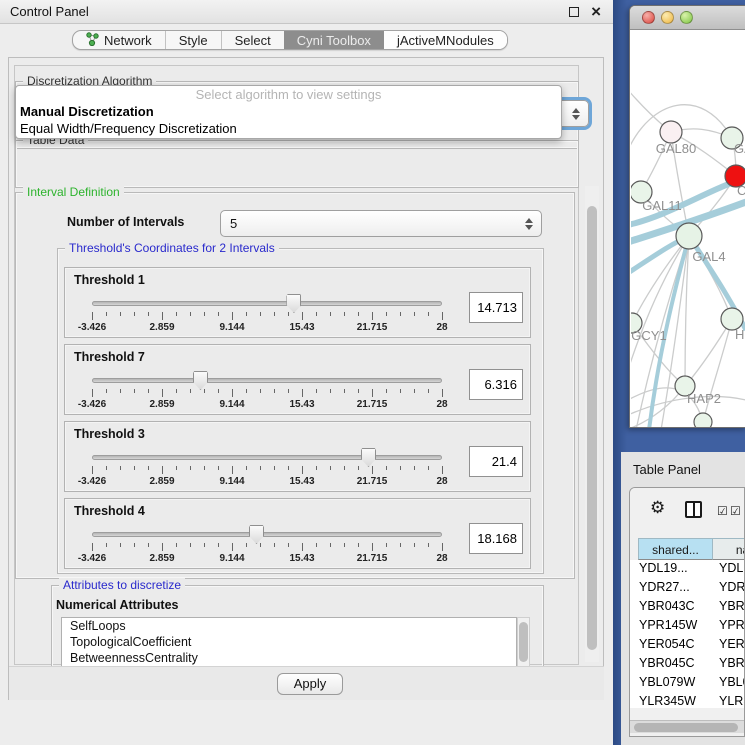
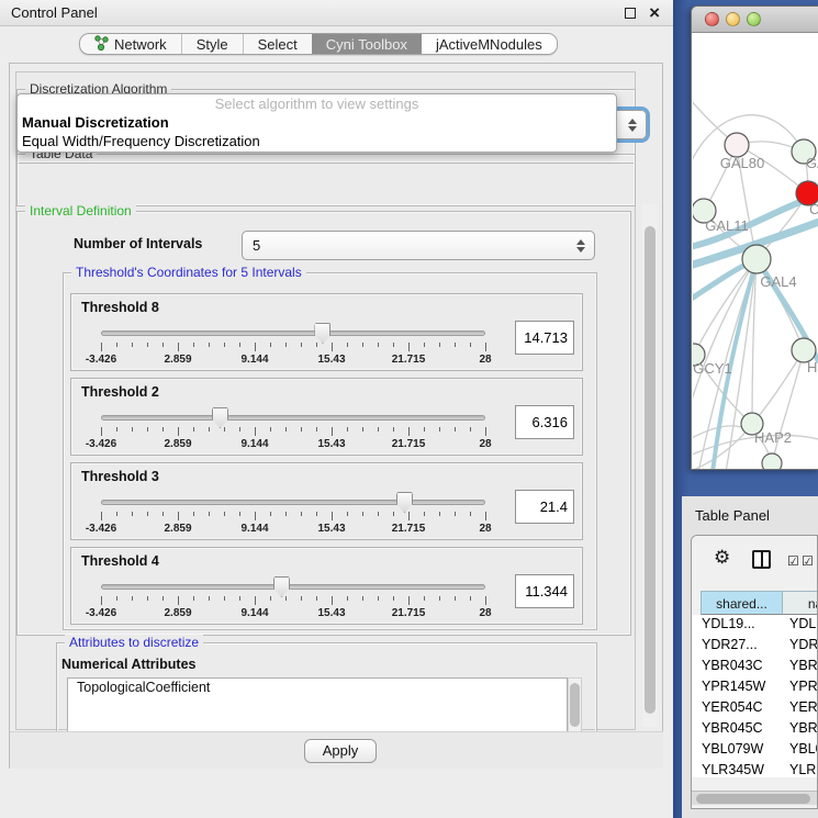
  Control Panel
  ×
  Network
  Style
  Select
  Cyni Toolbox
  jActiveMNodules
  Discretization Algorithm
  Select algorithm to view settings
  Manual Discretization
  Equal Width/Frequency Discretization
  Table Data
  Interval Definition
  Number of Intervals
  5
- Threshold's Coordinates for 2 Intervals
+ Threshold's Coordinates for 5 Intervals
- Threshold 1
+ Threshold 8
  -3.426
  2.859
  9.144
  15.43
  21.715
  28
  14.713
- Threshold 7
+ Threshold 2
  -3.426
  2.859
  9.144
  15.43
  21.715
  28
  6.316
  Threshold 3
  -3.426
  2.859
  9.144
  15.43
  21.715
  28
  21.4
  Threshold 4
  -3.426
  2.859
  9.144
  15.43
  21.715
  28
- 18.168
+ 11.344
  Attributes to discretize
  Numerical Attributes
- SelfLoops
  TopologicalCoefficient
- BetweennessCentrality
  Apply
  GAL80
  C
  GAL11
  GAL4
  GCY1
  H
  HAP2
  Table Panel
  ⚙
  ☑
  ☑
  shared...
  YDL19...
  YDL
  YDR27...
  YDR
  YBR043C
  YBR
  YPR145W
  YPR
  YER054C
  YER
  YBR045C
  YBR
  YBL079W
  YBL
  YLR345W
  YLR
